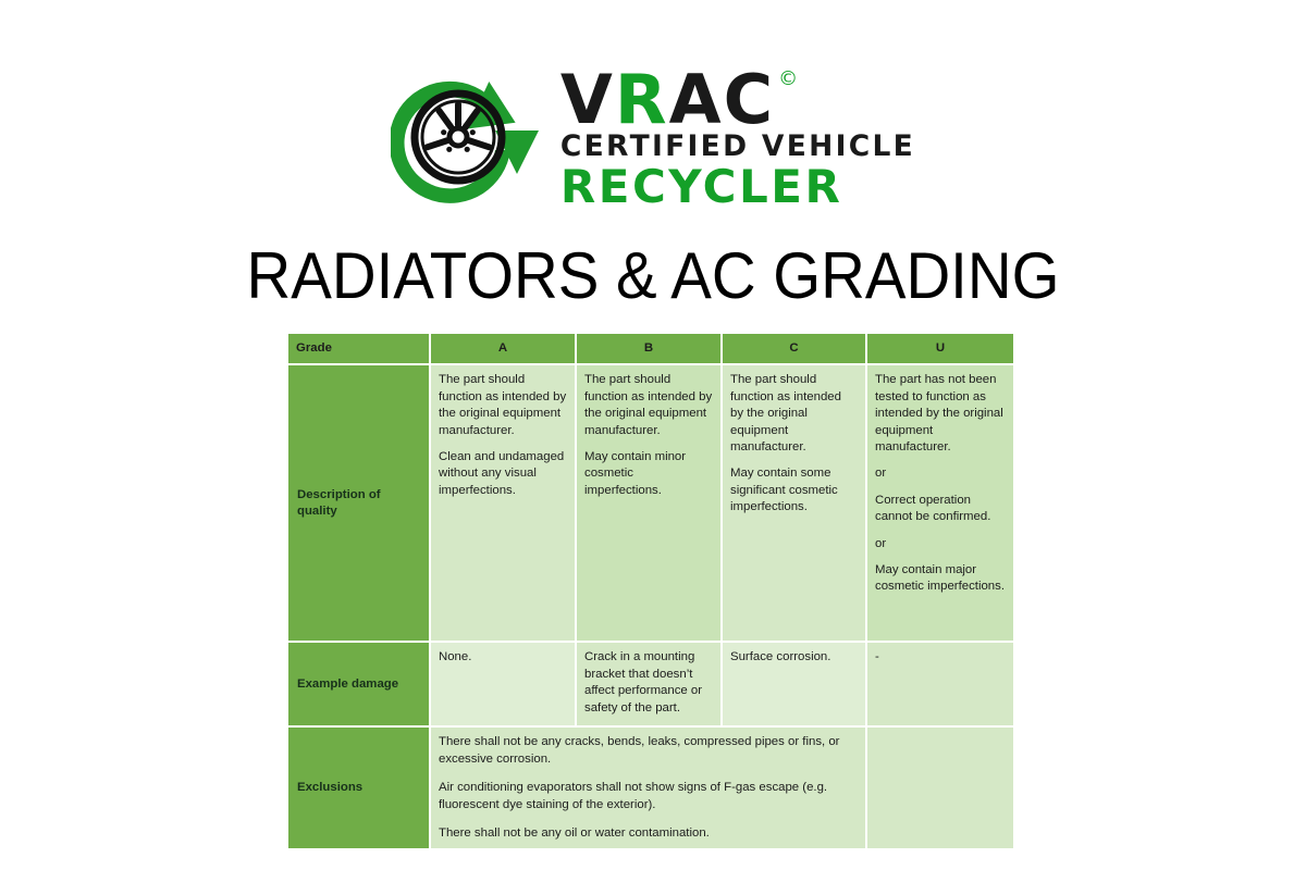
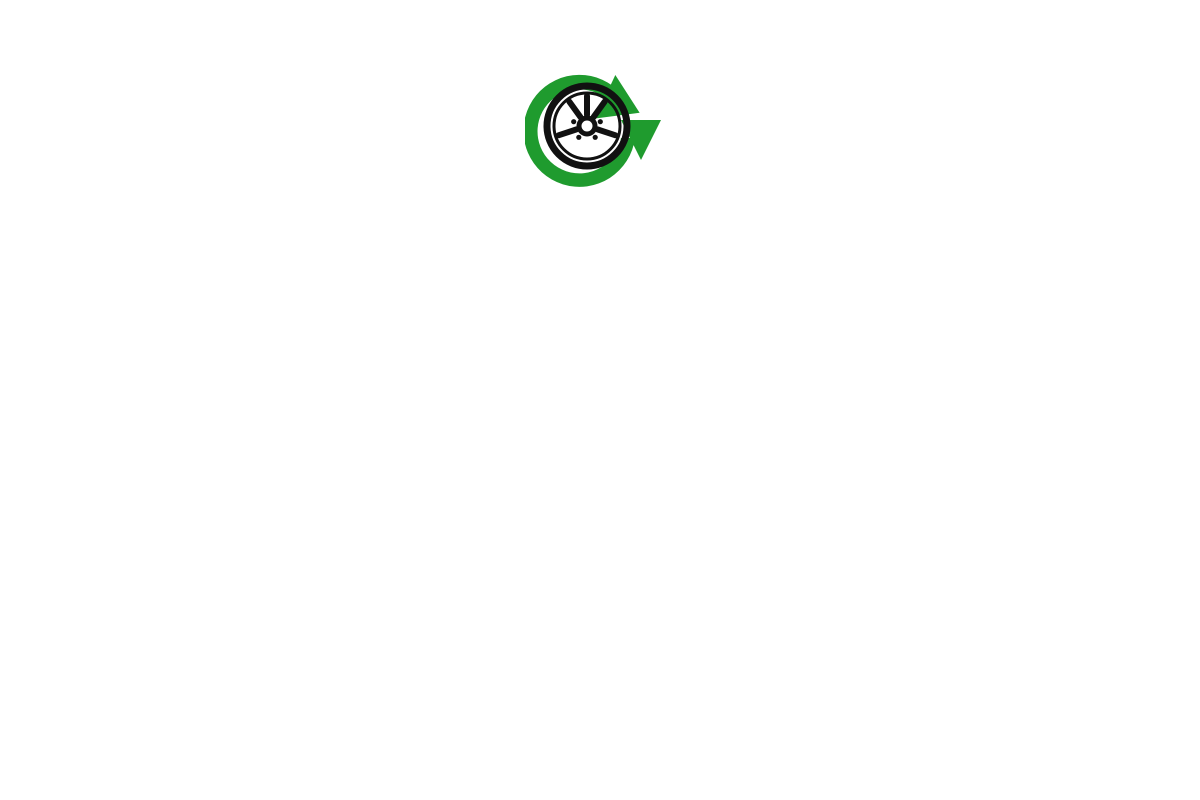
- V
- R
- AC
- ©
- CERTIFIED VEHICLE
- RECYCLER
- RADIATORS & AC GRADING
- Grade	A	B	C	U
- Description of quality	The part should function as intended by the original equipment manufacturer.Clean and undamaged without any visual imperfections.	The part should function as intended by the original equipment manufacturer.May contain minor cosmetic imperfections.	The part should function as intended by the original equipment manufacturer.May contain some significant cosmetic imperfections.	The part has not been tested to function as intended by the original equipment manufacturer.orCorrect operation cannot be confirmed.orMay contain major cosmetic imperfections.
- Example damage	None.	Crack in a mounting bracket that doesn’t affect performance or safety of the part.	Surface corrosion.	-
- Exclusions	There shall not be any cracks, bends, leaks, compressed pipes or fins, or excessive corrosion.Air conditioning evaporators shall not show signs of F-gas escape (e.g. fluorescent dye staining of the exterior).There shall not be any oil or water contamination.
